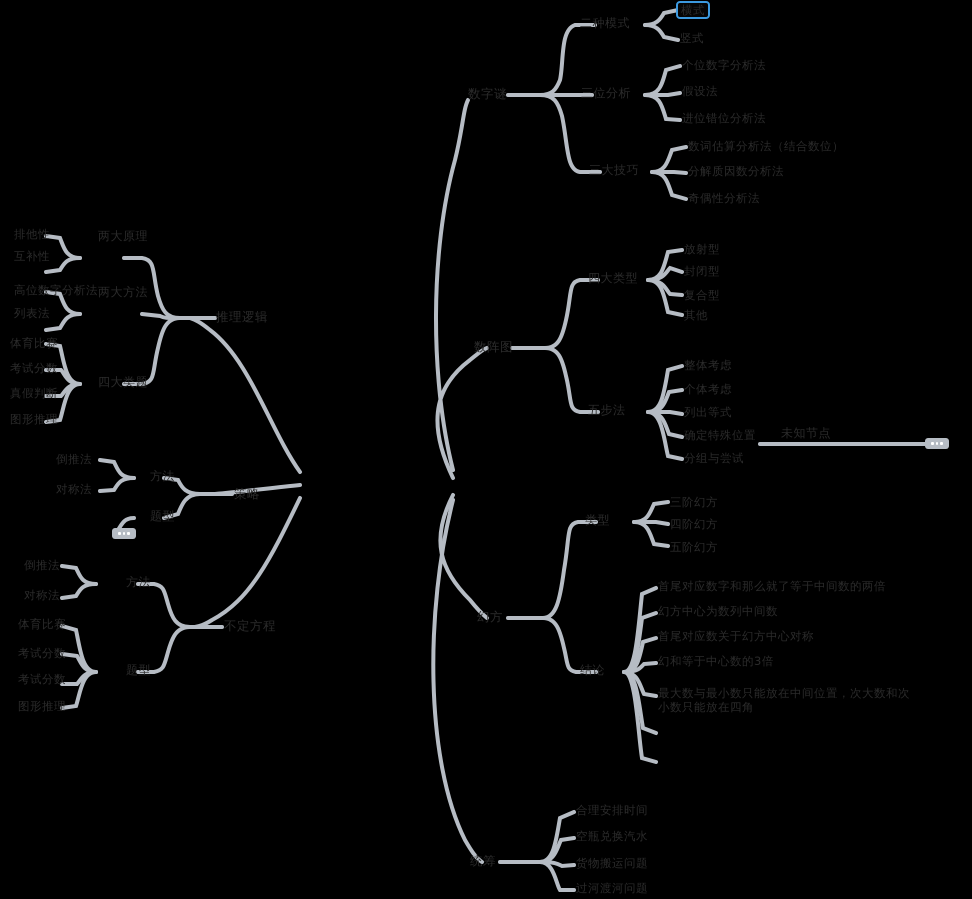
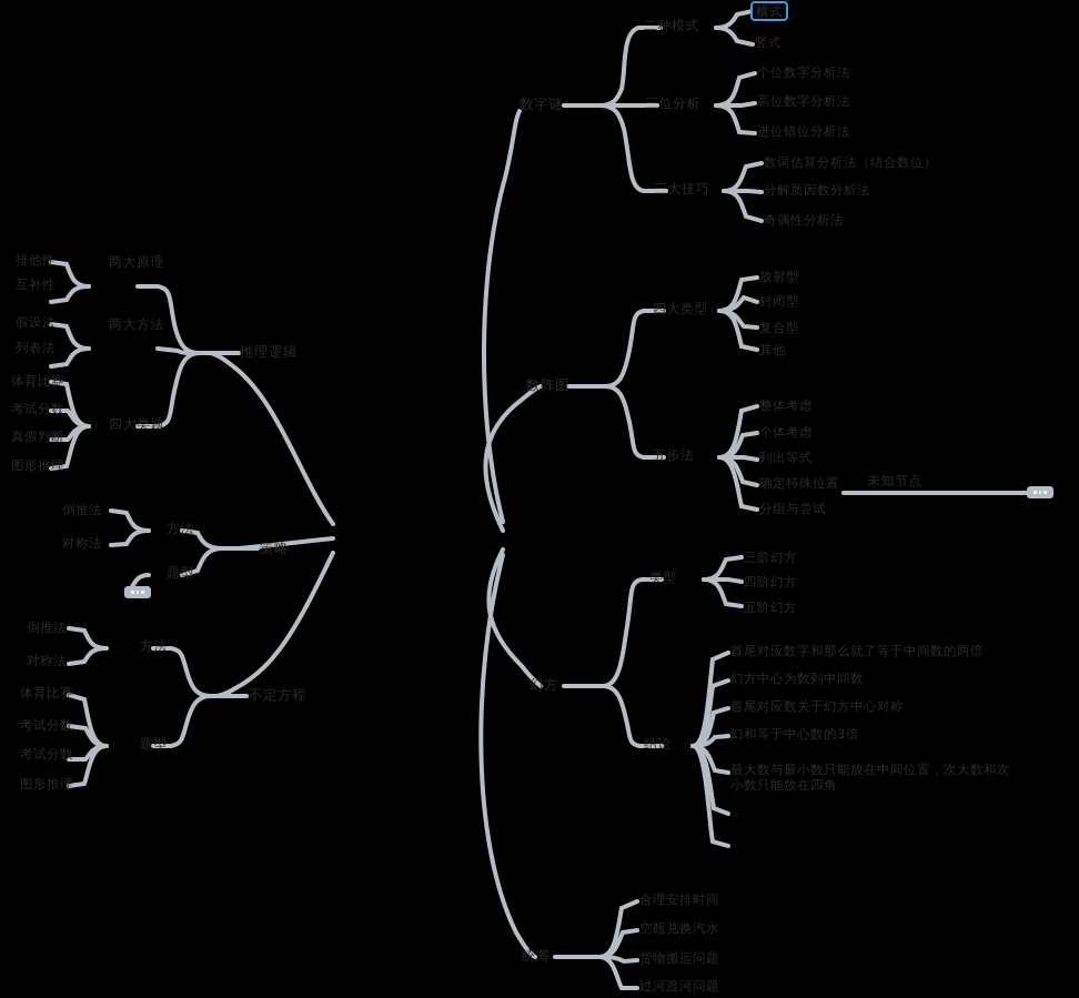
  数字谜
  二种模式
  横式
  竖式
  三位分析
  个位数字分析法
- 假设法
+ 高位数字分析法
  进位错位分析法
  三大技巧
  数词估算分析法（结合数位）
  分解质因数分析法
  奇偶性分析法
  数阵图
  四大类型
  放射型
  封闭型
  复合型
  其他
  五步法
  整体考虑
  个体考虑
  列出等式
  确定特殊位置
  分组与尝试
  未知节点
  幻方
  类型
  三阶幻方
  四阶幻方
  五阶幻方
  结论
  首尾对应数字和那么就了等于中间数的两倍
  幻方中心为数列中间数
  首尾对应数关于幻方中心对称
  幻和等于中心数的3倍
  最大数与最小数只能放在中间位置，次大数和次小数只能放在四角
  统筹
  合理安排时间
  空瓶兑换汽水
  货物搬运问题
  过河渡河问题
  推理逻辑
  两大原理
  排他性
  互补性
  两大方法
- 高位数字分析法
+ 假设法
  列表法
  四大类题
  体育比赛
  考试分数
  真假判断
  图形推理
  策略
  方法
  倒推法
  对称法
  题型
  不定方程
  方法
  倒推法
  对称法
  题型
  体育比赛
  考试分数
  考试分数
  图形推理
